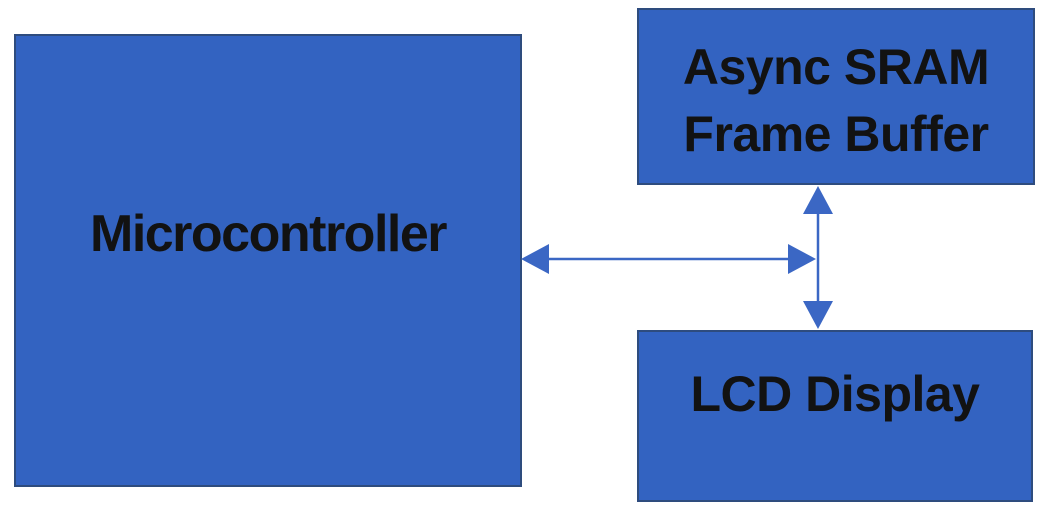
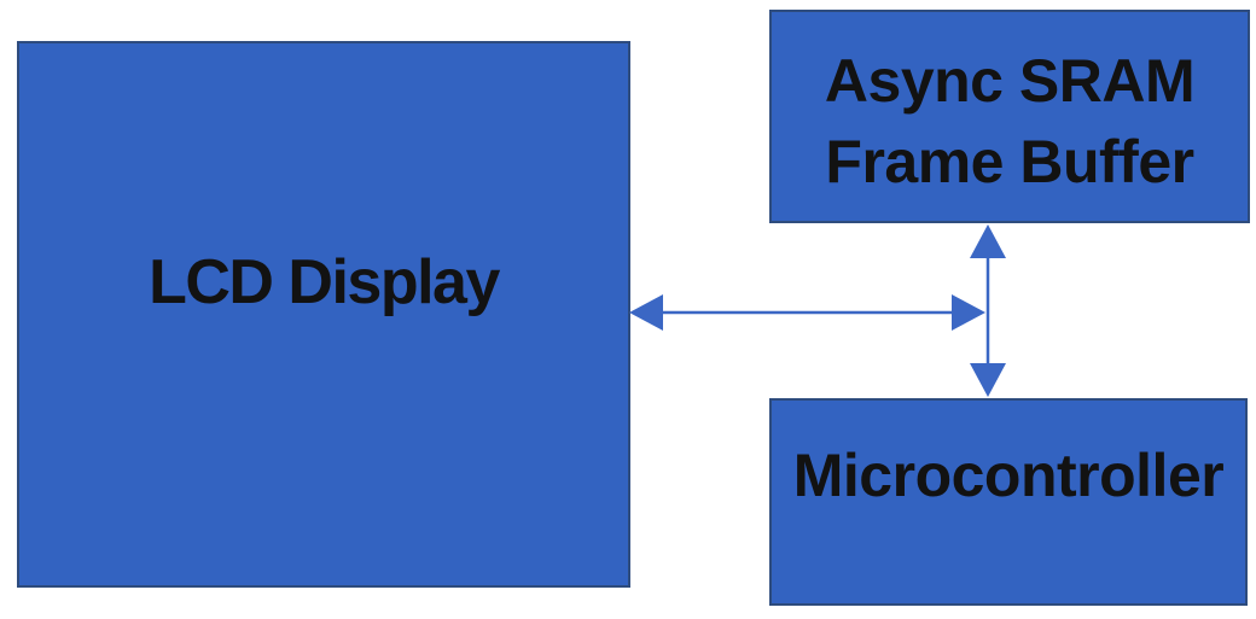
- Microcontroller
+ LCD Display
  Async SRAM
  Frame Buffer
- LCD Display
+ Microcontroller
